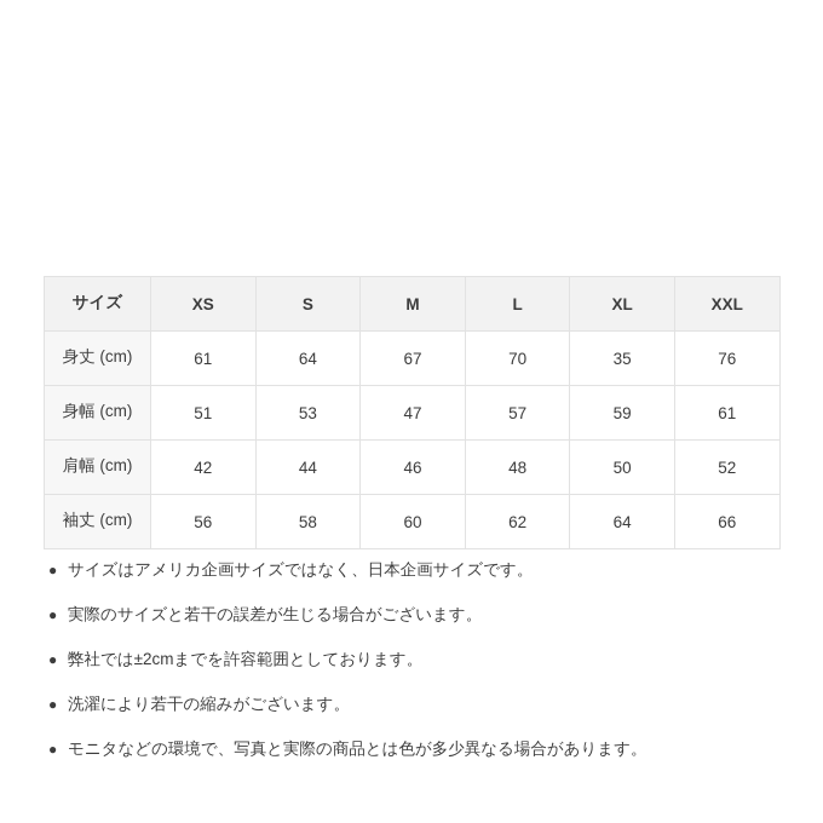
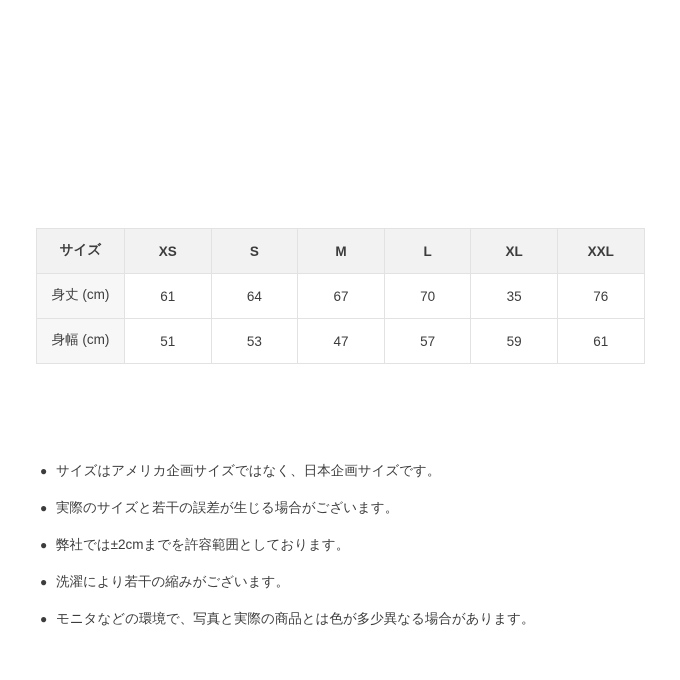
  サイズ	XS	S	M	L	XL	XXL
  身丈 (cm)	61	64	67	70	35	76
  身幅 (cm)	51	53	47	57	59	61
- 肩幅 (cm)	42	44	46	48	50	52
- 袖丈 (cm)	56	58	60	62	64	66
  ●
  サイズはアメリカ企画サイズではなく、日本企画サイズです。
  ●
  実際のサイズと若干の誤差が生じる場合がございます。
  ●
  弊社では±2cmまでを許容範囲としております。
  ●
  洗濯により若干の縮みがございます。
  ●
  モニタなどの環境で、写真と実際の商品とは色が多少異なる場合があります。
